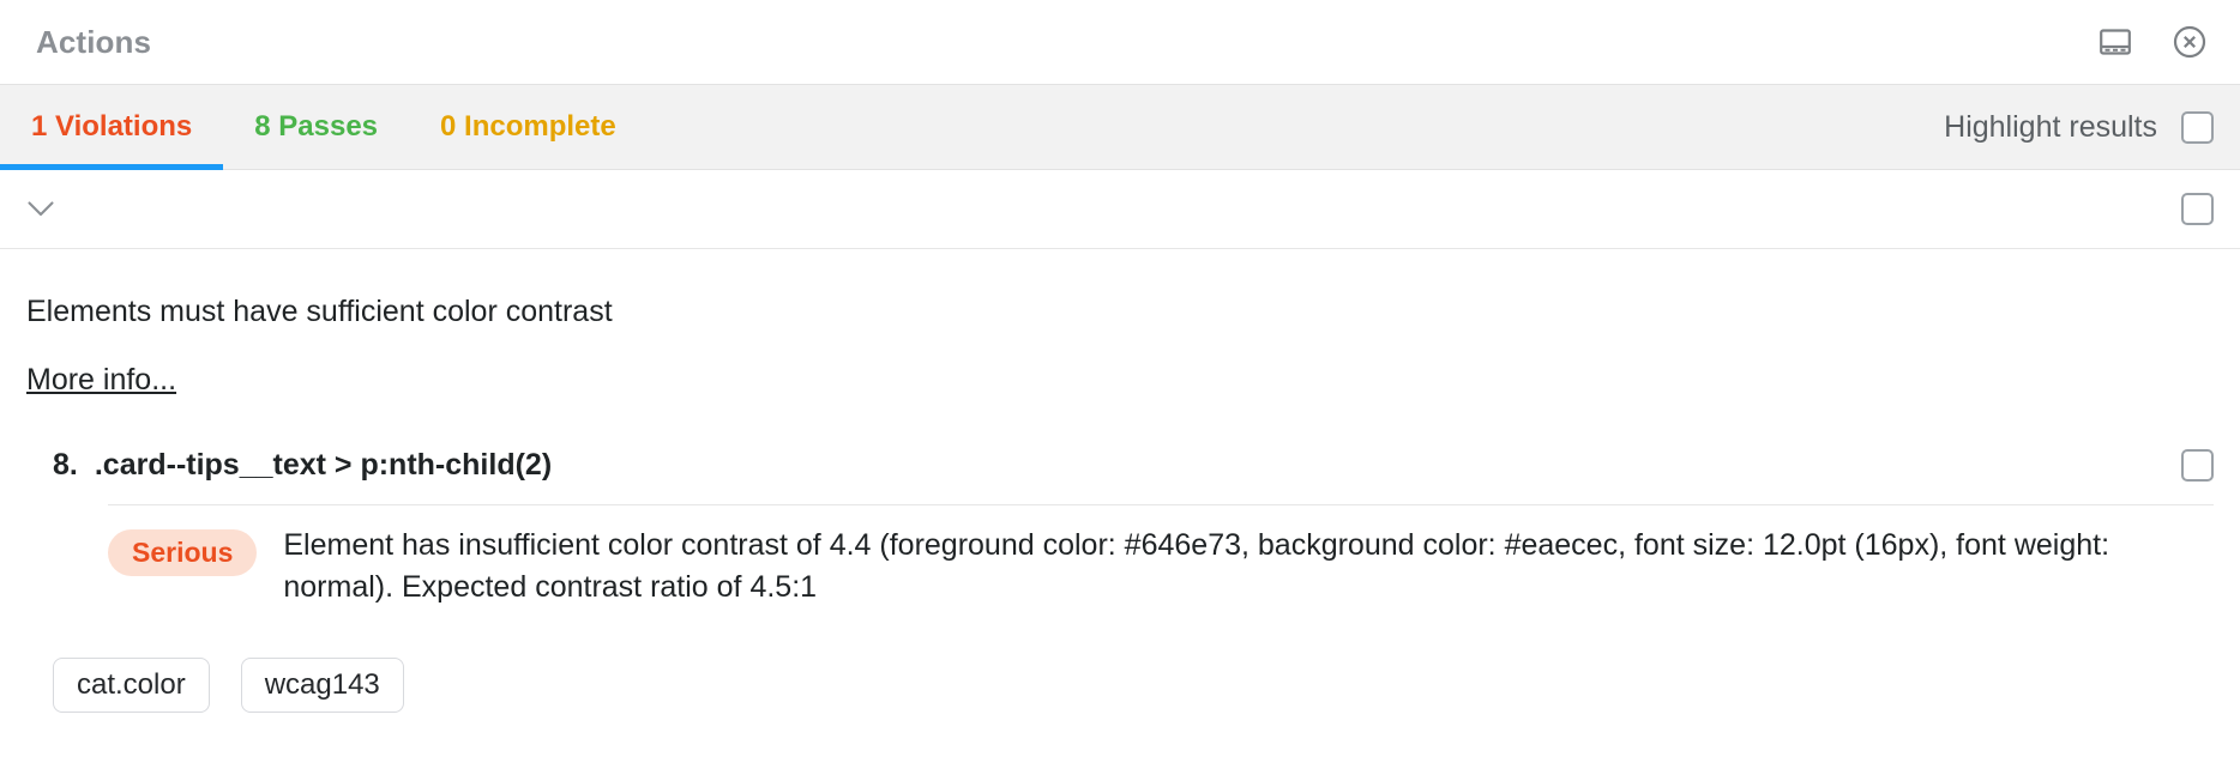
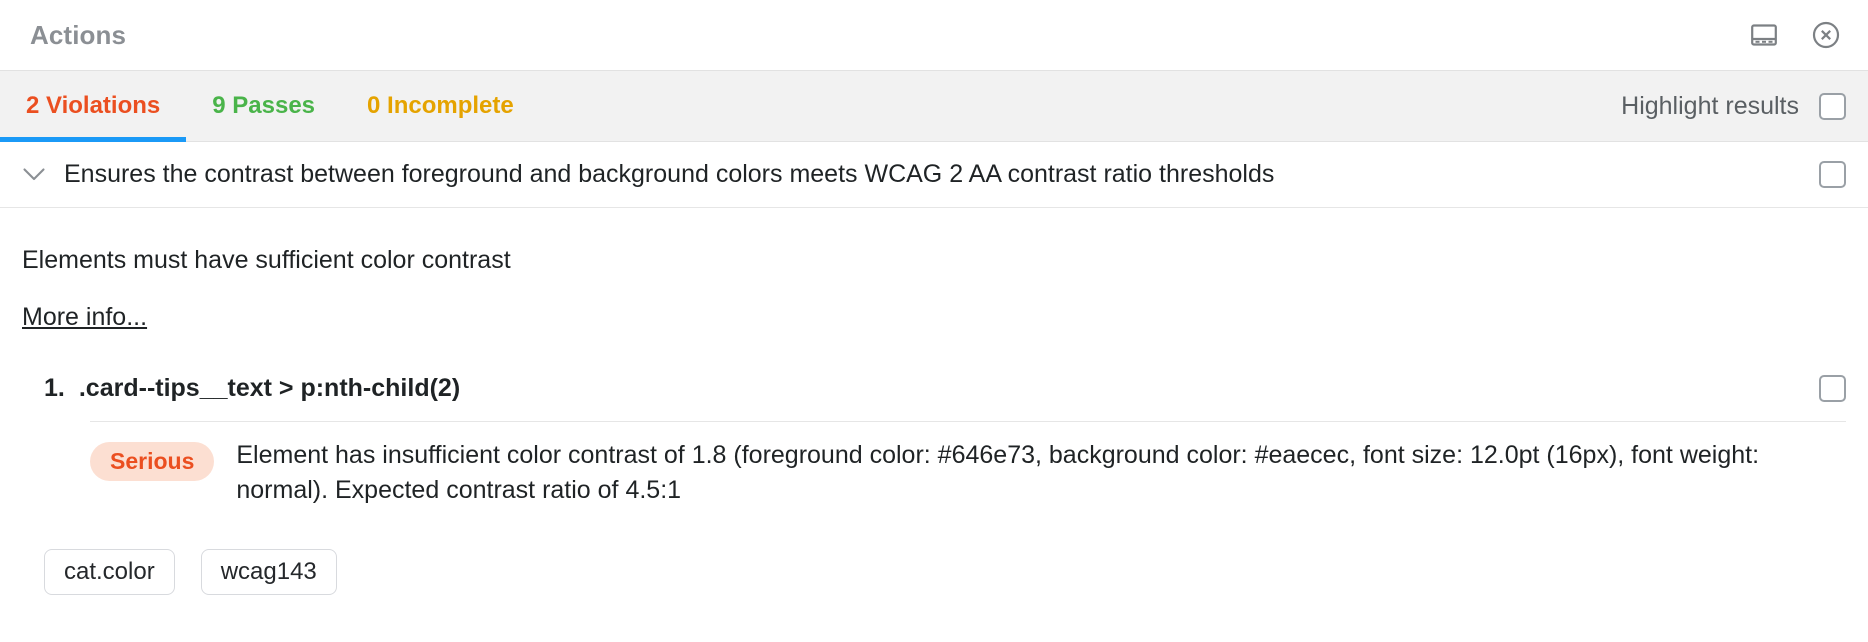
  Actions
- 1 Violations
+ 2 Violations
- 8 Passes
+ 9 Passes
  0 Incomplete
  Highlight results
+ Ensures the contrast between foreground and background colors meets WCAG 2 AA contrast ratio thresholds
  Elements must have sufficient color contrast
  More info...
- 8.
+ 1.
  .card--tips__text > p:nth-child(2)
  Serious
- Element has insufficient color contrast of 4.4 (foreground color: #646e73, background color: #eaecec, font size: 12.0pt (16px), font weight: normal). Expected contrast ratio of 4.5:1
+ Element has insufficient color contrast of 1.8 (foreground color: #646e73, background color: #eaecec, font size: 12.0pt (16px), font weight: normal). Expected contrast ratio of 4.5:1
  cat.color
  wcag143
